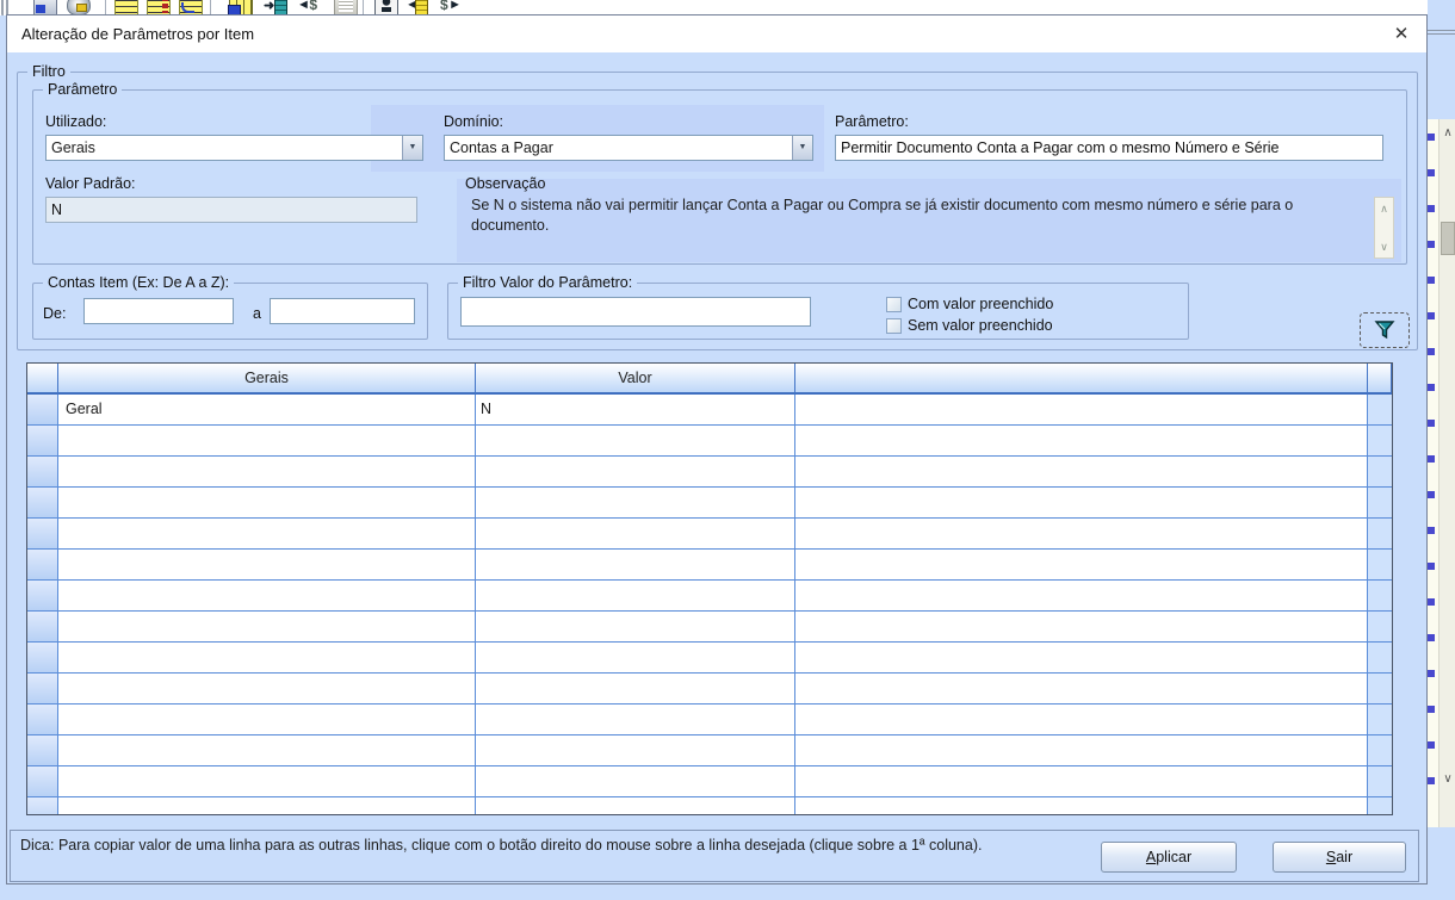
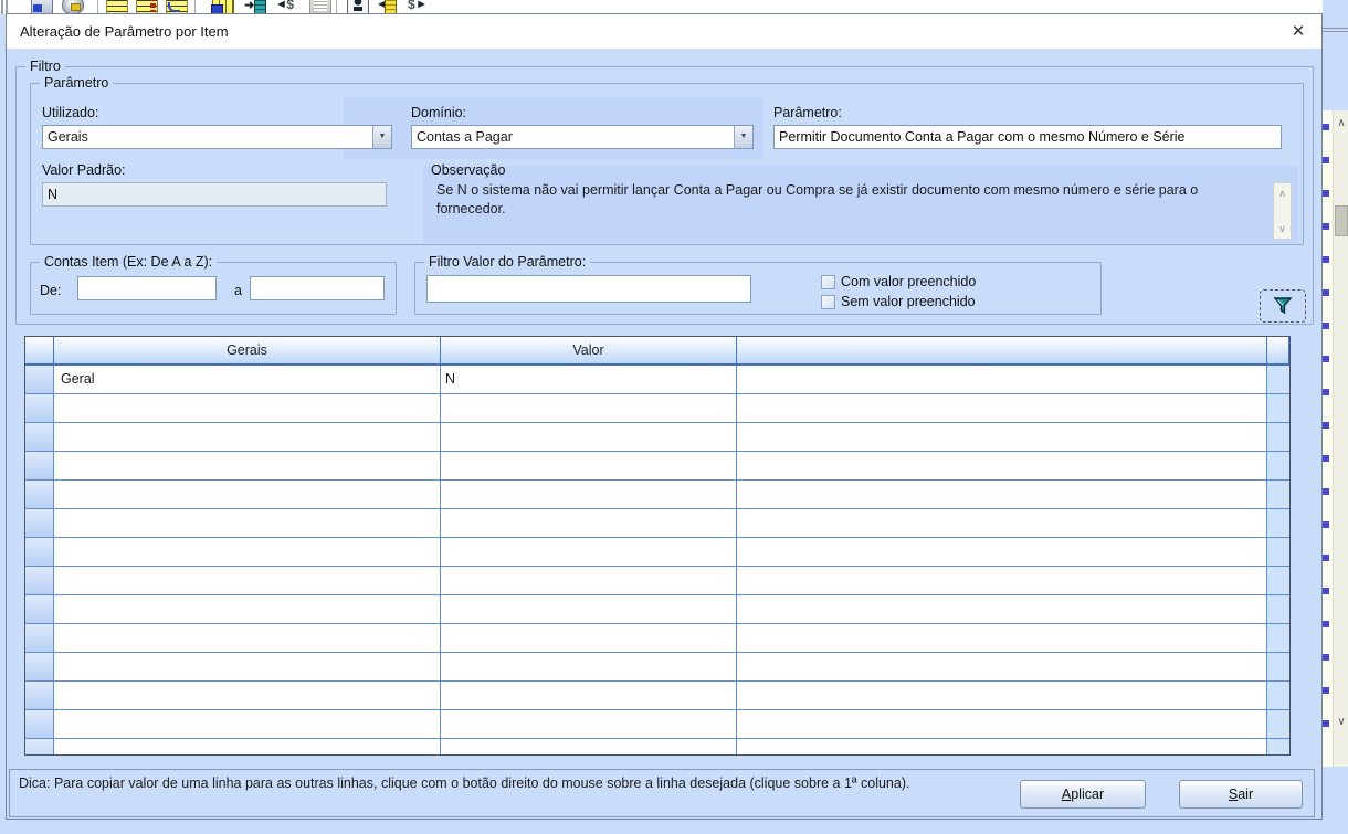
  ∧
  ∨
- Alteração de Parâmetros por Item
+ Alteração de Parâmetro por Item
  ✕
  Filtro
  Parâmetro
  Utilizado:
  Gerais
  Domínio:
  Contas a Pagar
  Parâmetro:
  Permitir Documento Conta a Pagar com o mesmo Número e Série
  Valor Padrão:
  N
  Observação
- Se N o sistema não vai permitir lançar Conta a Pagar ou Compra se já existir documento com mesmo número e série para o documento.
+ Se N o sistema não vai permitir lançar Conta a Pagar ou Compra se já existir documento com mesmo número e série para o fornecedor.
  ∧
  ∨
  Contas Item (Ex: De A a Z):
  De:
  a
  Filtro Valor do Parâmetro:
  Com valor preenchido
  Sem valor preenchido
  Gerais
  Valor
  Geral
  N
  Dica: Para copiar valor de uma linha para as outras linhas, clique com o botão direito do mouse sobre a linha desejada (clique sobre a 1ª coluna).
  Aplicar
  Sair
